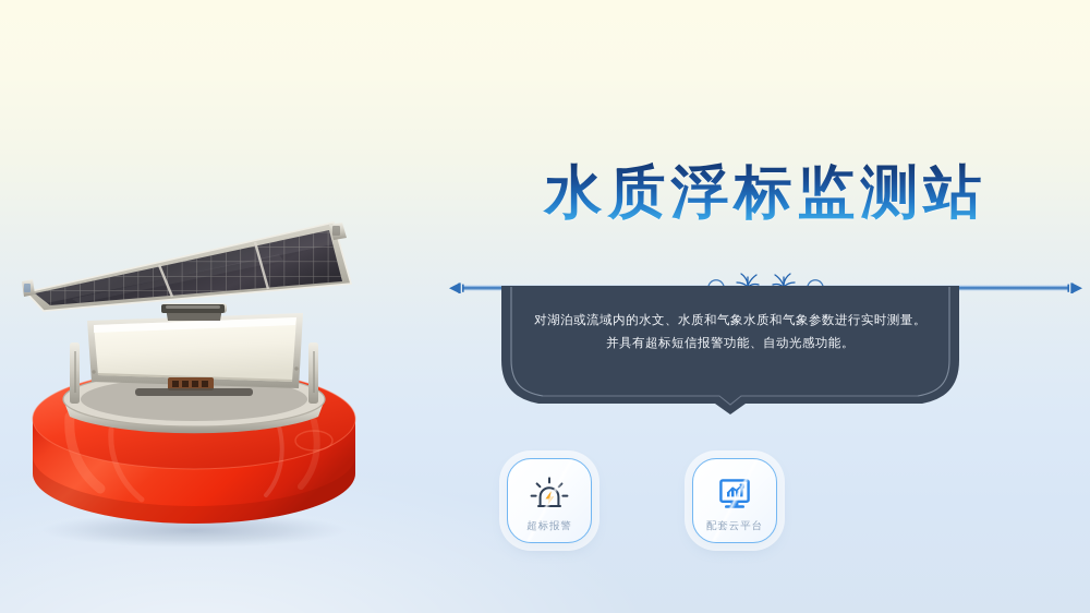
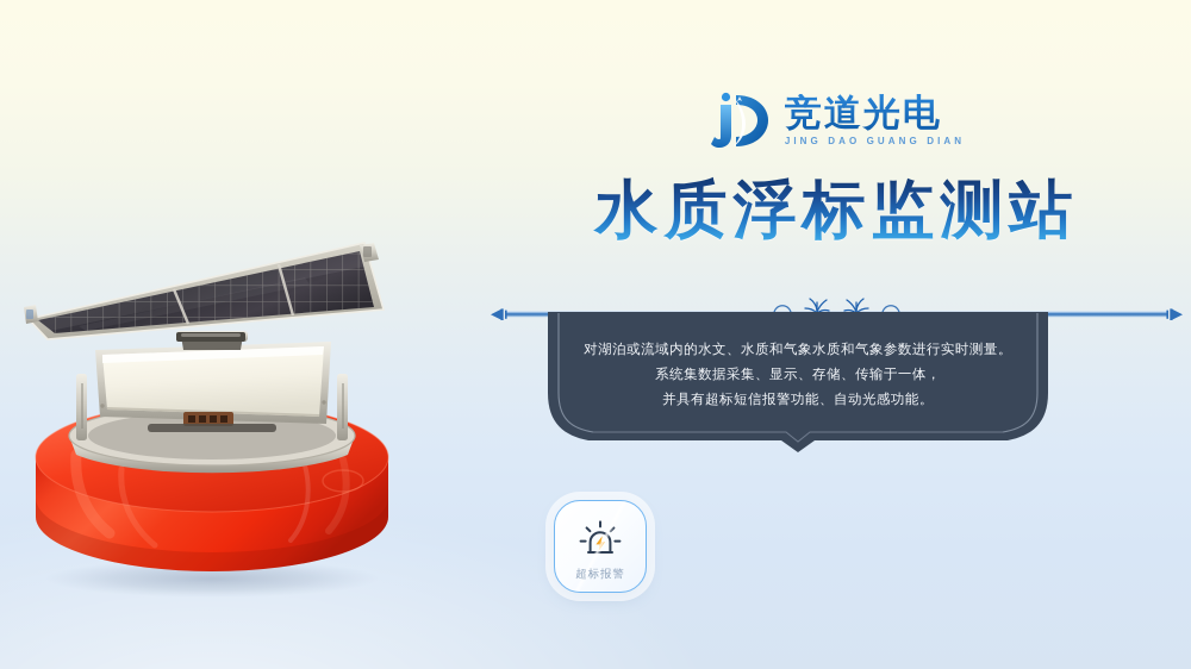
+ 竞道光电
+ JING DAO GUANG DIAN
  水质浮标监测站
  对湖泊或流域内的水文、水质和气象水质和气象参数进行实时测量。
+ 系统集数据采集、显示、存储、传输于一体，
  并具有超标短信报警功能、自动光感功能。
  超标报警
- 配套云平台
